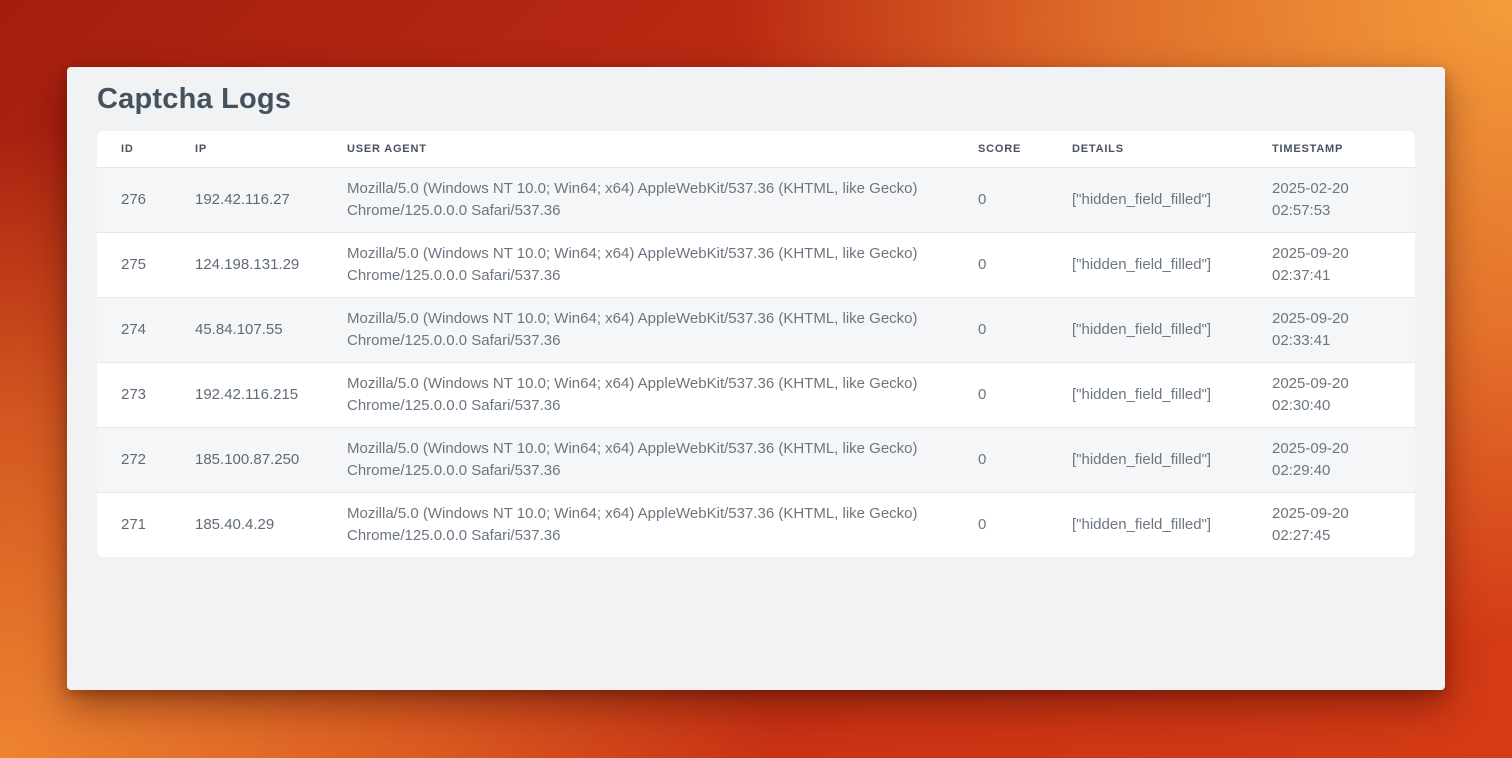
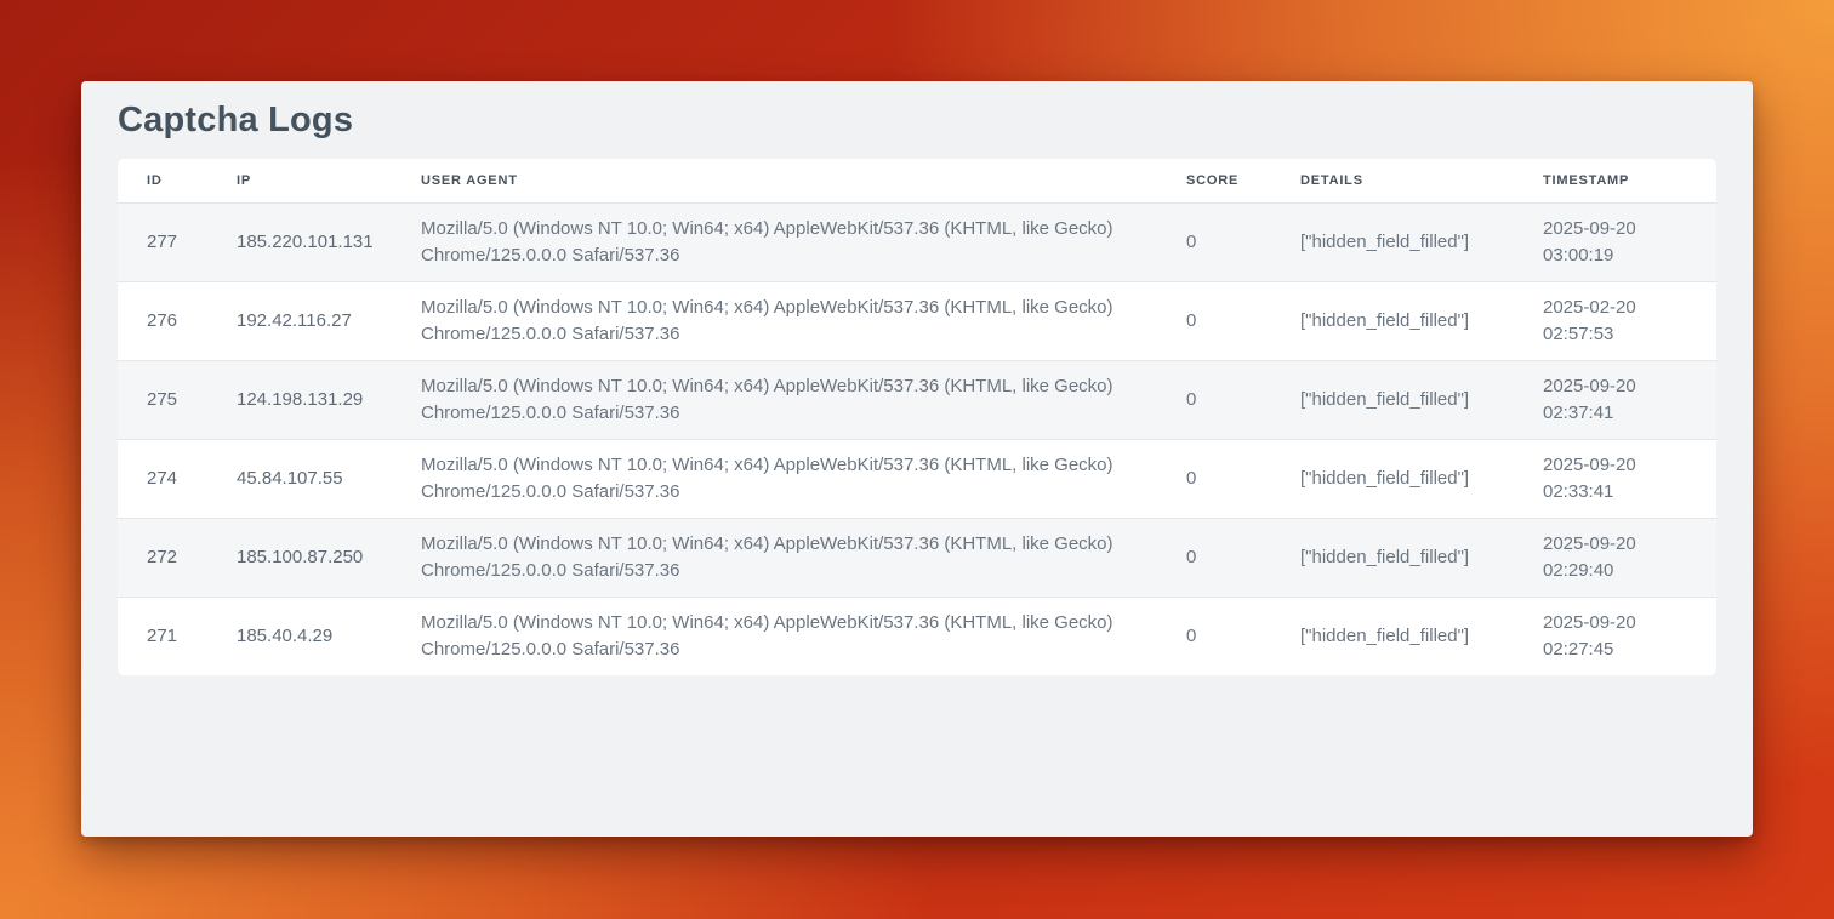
  Captcha Logs
  ID	IP	USER AGENT	SCORE	DETAILS	TIMESTAMP
+ 277	185.220.101.131	Mozilla/5.0 (Windows NT 10.0; Win64; x64) AppleWebKit/537.36 (KHTML, like Gecko) Chrome/125.0.0.0 Safari/537.36	0	["hidden_field_filled"]	2025-09-20 03:00:19
  276	192.42.116.27	Mozilla/5.0 (Windows NT 10.0; Win64; x64) AppleWebKit/537.36 (KHTML, like Gecko) Chrome/125.0.0.0 Safari/537.36	0	["hidden_field_filled"]	2025-02-20 02:57:53
  275	124.198.131.29	Mozilla/5.0 (Windows NT 10.0; Win64; x64) AppleWebKit/537.36 (KHTML, like Gecko) Chrome/125.0.0.0 Safari/537.36	0	["hidden_field_filled"]	2025-09-20 02:37:41
  274	45.84.107.55	Mozilla/5.0 (Windows NT 10.0; Win64; x64) AppleWebKit/537.36 (KHTML, like Gecko) Chrome/125.0.0.0 Safari/537.36	0	["hidden_field_filled"]	2025-09-20 02:33:41
- 273	192.42.116.215	Mozilla/5.0 (Windows NT 10.0; Win64; x64) AppleWebKit/537.36 (KHTML, like Gecko) Chrome/125.0.0.0 Safari/537.36	0	["hidden_field_filled"]	2025-09-20 02:30:40
  272	185.100.87.250	Mozilla/5.0 (Windows NT 10.0; Win64; x64) AppleWebKit/537.36 (KHTML, like Gecko) Chrome/125.0.0.0 Safari/537.36	0	["hidden_field_filled"]	2025-09-20 02:29:40
  271	185.40.4.29	Mozilla/5.0 (Windows NT 10.0; Win64; x64) AppleWebKit/537.36 (KHTML, like Gecko) Chrome/125.0.0.0 Safari/537.36	0	["hidden_field_filled"]	2025-09-20 02:27:45
